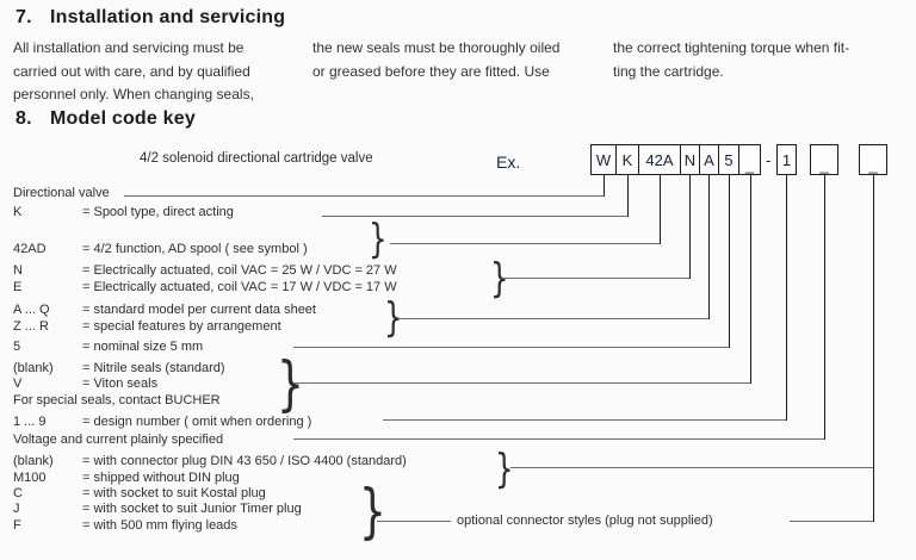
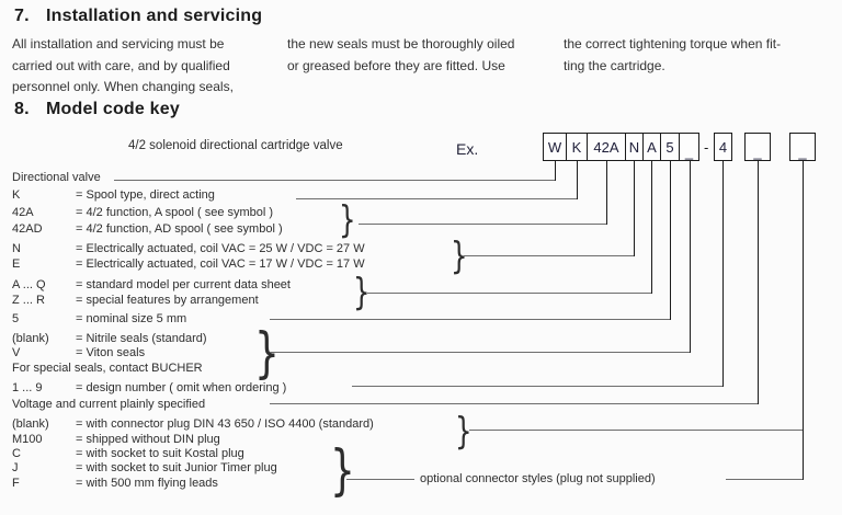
  7. Installation and servicing
  All installation and servicing must be
  carried out with care, and by qualified
  personnel only. When changing seals,
  the new seals must be thoroughly oiled
  or greased before they are fitted. Use
  the correct tightening torque when fit-
  ting the cartridge.
  8. Model code key
  4/2 solenoid directional cartridge valve
  Ex.
  W
  K
  42A
  N
  A
  5
  _
  -
- 1
+ 4
  _
  _
  Directional valve
  K = Spool type, direct acting
+ 42A = 4/2 function, A spool ( see symbol )
  42AD = 4/2 function, AD spool ( see symbol )
  N = Electrically actuated, coil VAC = 25 W / VDC = 27 W
  E = Electrically actuated, coil VAC = 17 W / VDC = 17 W
  A ... Q = standard model per current data sheet
  Z ... R = special features by arrangement
  5 = nominal size 5 mm
  (blank) = Nitrile seals (standard)
  V = Viton seals
  For special seals, contact BUCHER
  1 ... 9 = design number ( omit when ordering )
  Voltage and current plainly specified
  (blank) = with connector plug DIN 43 650 / ISO 4400 (standard)
  M100 = shipped without DIN plug
  C = with socket to suit Kostal plug
  J = with socket to suit Junior Timer plug
  F = with 500 mm flying leads
  optional connector styles (plug not supplied)
  }
  }
  }
  }
  }
  }
